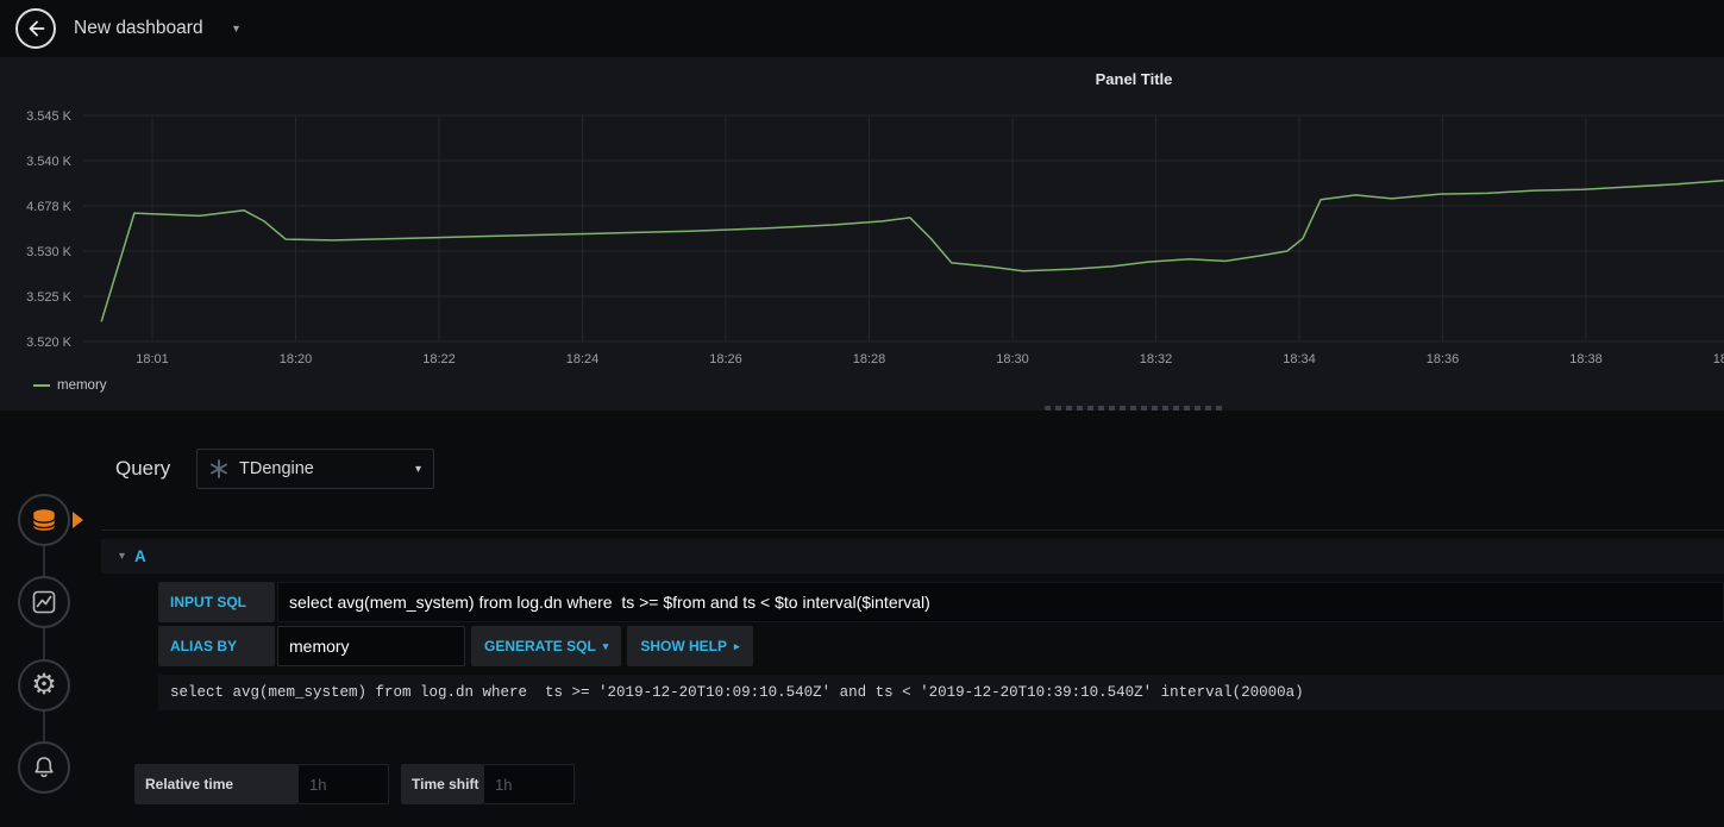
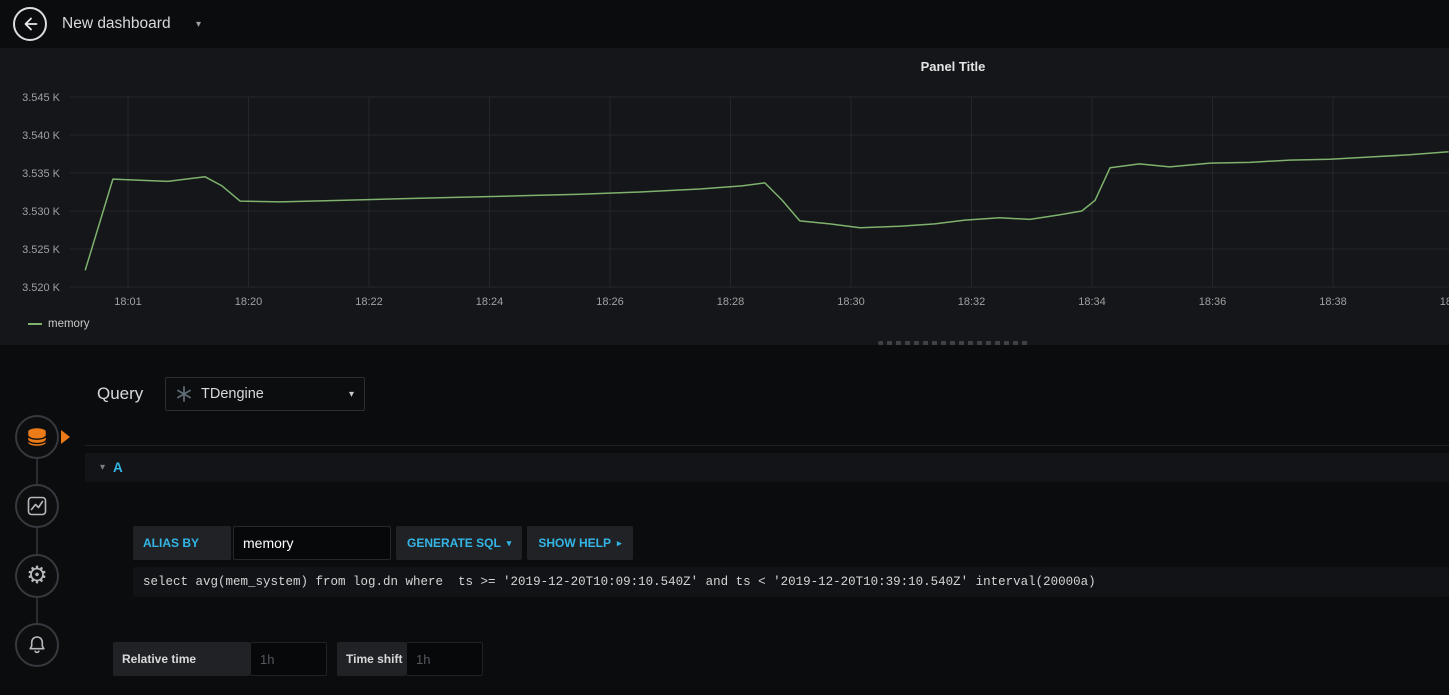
  New dashboard
  ▾
  3.545 K
  3.540 K
- 4.678 K
+ 3.535 K
  3.530 K
  3.525 K
  3.520 K
  18:01
  18:20
  18:22
  18:24
  18:26
  18:28
  18:30
  18:32
  18:34
  18:36
  18:38
  Panel Title
  memory
  ⚙
  Query
  TDengine
  ▾
  ▾
  A
- INPUT SQL
- select avg(mem_system) from log.dn where ts >= $from and ts < $to interval($interval)
  ALIAS BY
  memory
  GENERATE SQL
  ▾
  SHOW HELP
  ▸
  select avg(mem_system) from log.dn where ts >= '2019-12-20T10:09:10.540Z' and ts < '2019-12-20T10:39:10.540Z' interval(20000a)
  Relative time
  1h
  Time shift
  1h
